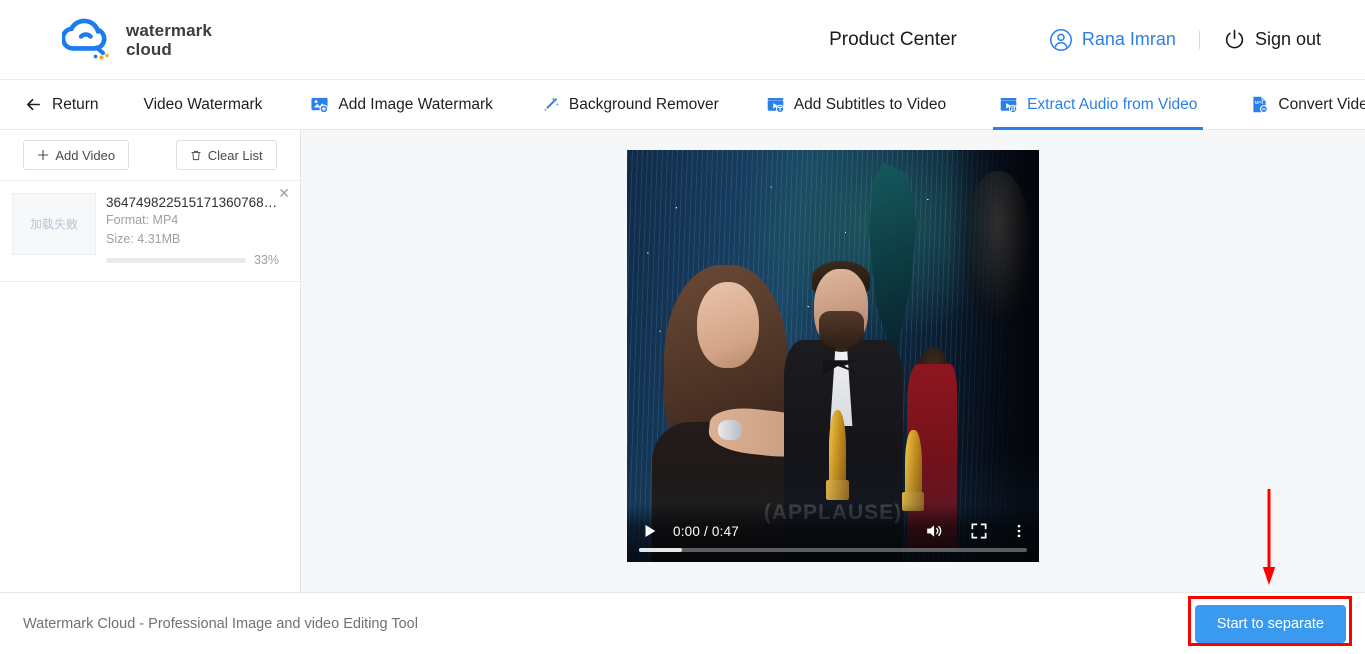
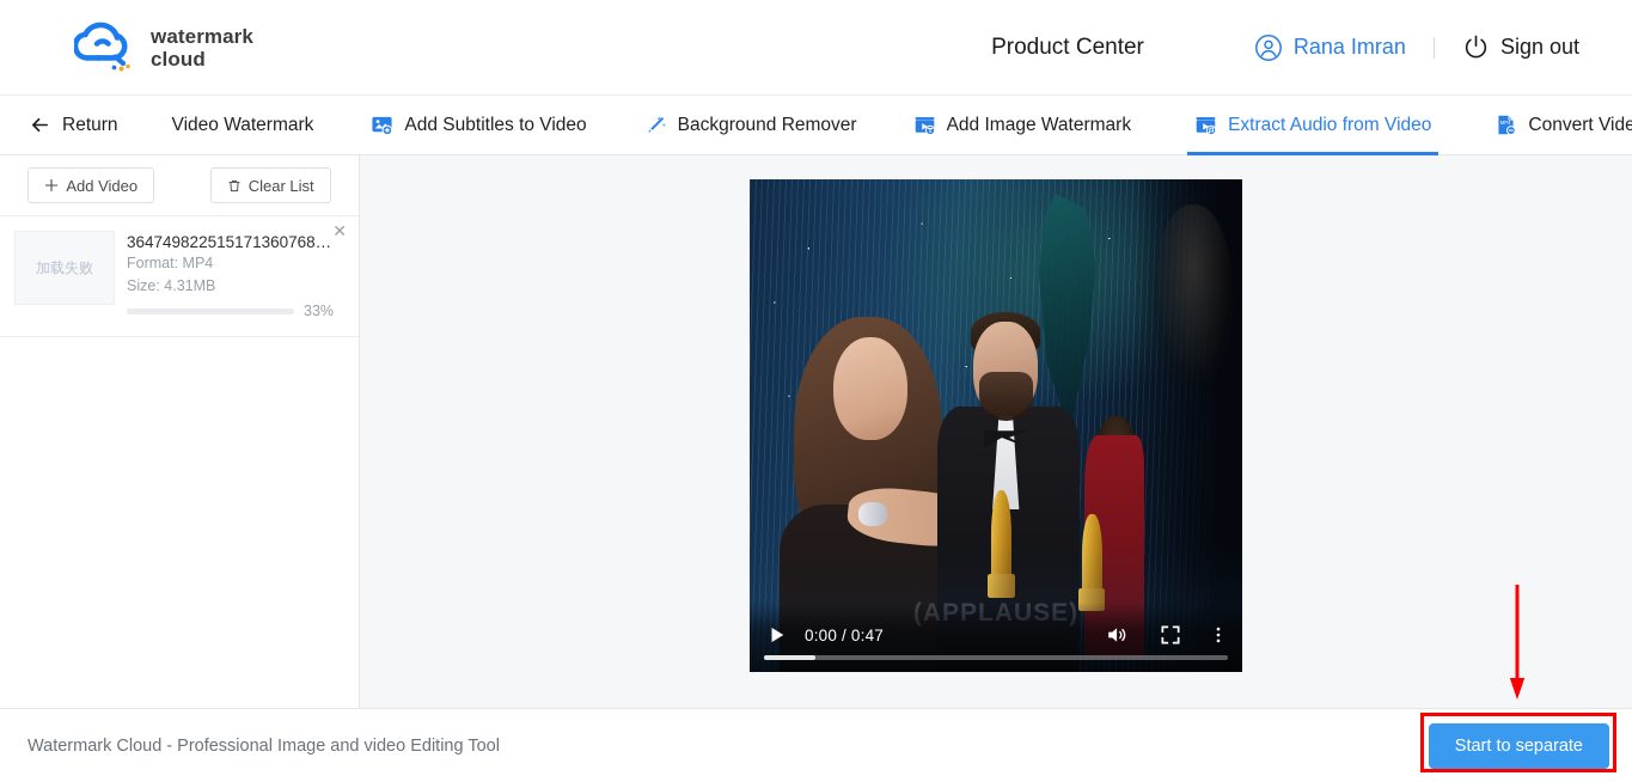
  watermark
  cloud
  Product Center
  Rana Imran
  Sign out
  Return
  Video Watermark
- Add Image Watermark
+ Add Subtitles to Video
  Background Remover
- Add Subtitles to Video
+ Add Image Watermark
  Extract Audio from Video
  Add Video
  Clear List
  加载失败
  364749822515171360768....
  Format: MP4
  Size: 4.31MB
  33%
  ✕
  0:00 / 0:47
  Watermark Cloud - Professional Image and video Editing Tool
  Start to separate
